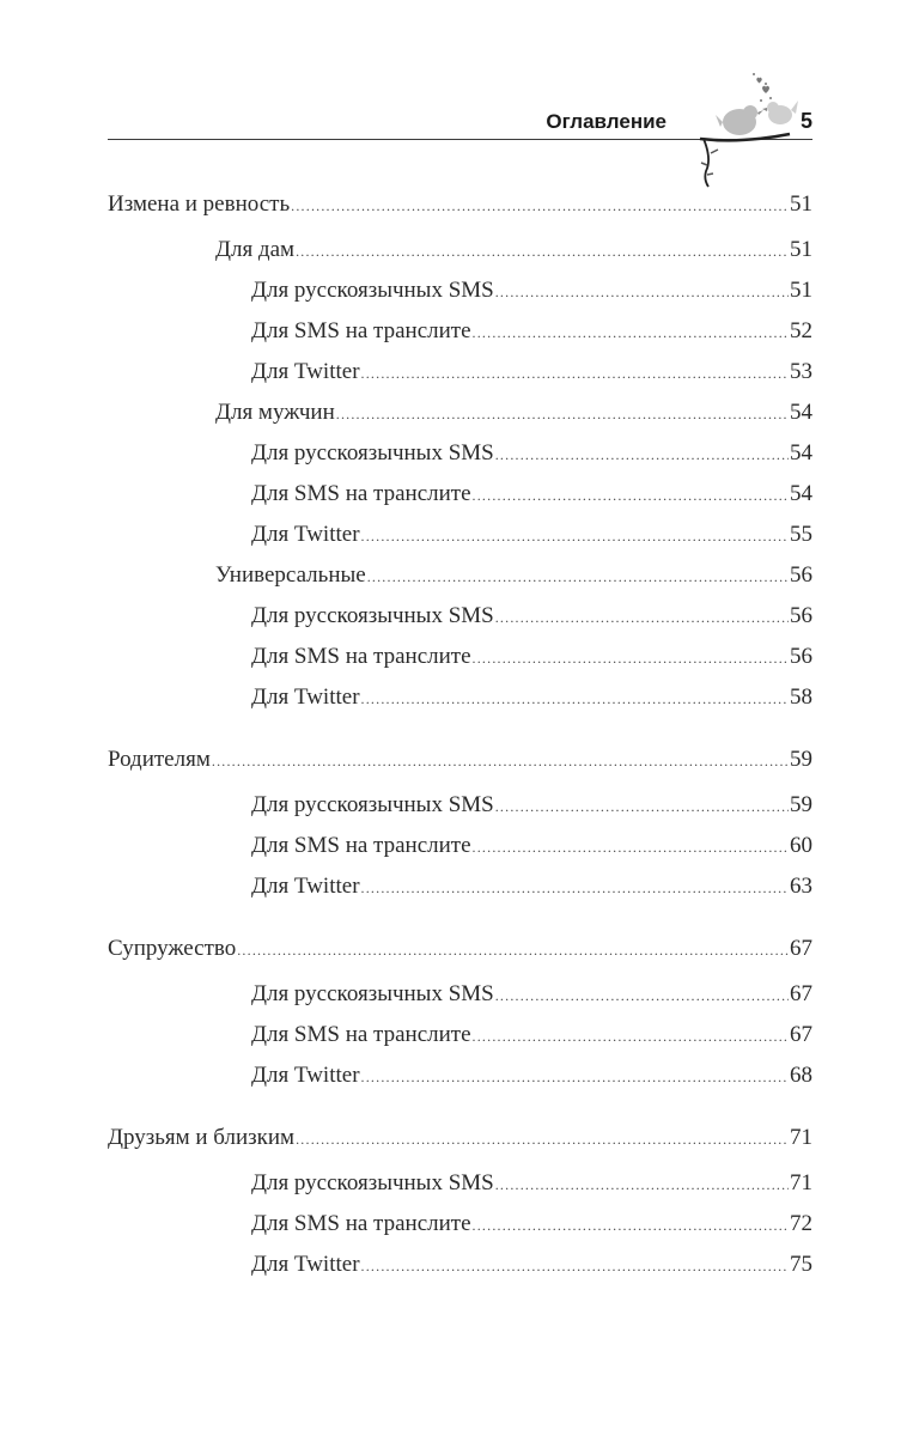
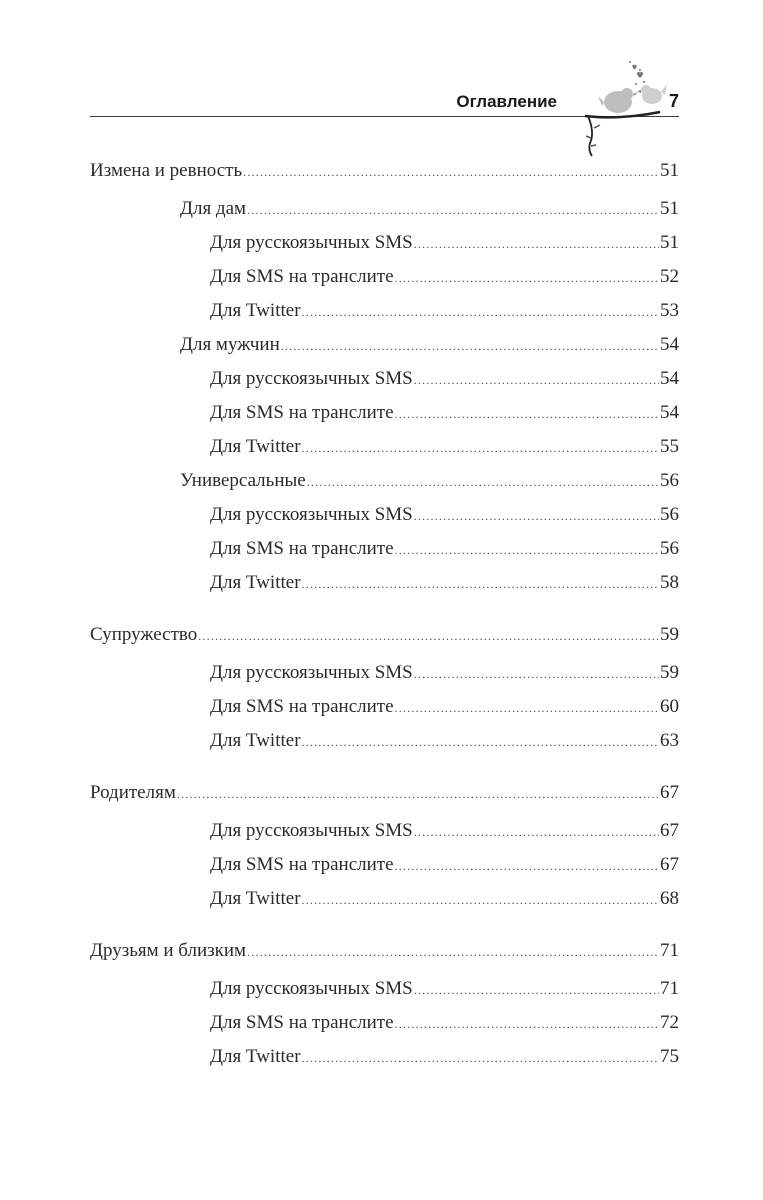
  Оглавление
- 5
+ 7
  Измена и ревность
  51
  Для дам
  51
  Для русскоязычных SMS
  51
  Для SMS на транслите
  52
  Для Twitter
  53
  Для мужчин
  54
  Для русскоязычных SMS
  54
  Для SMS на транслите
  54
  Для Twitter
  55
  Универсальные
  56
  Для русскоязычных SMS
  56
  Для SMS на транслите
  56
  Для Twitter
  58
- Родителям
+ Супружество
  59
  Для русскоязычных SMS
  59
  Для SMS на транслите
  60
  Для Twitter
  63
- Супружество
+ Родителям
  67
  Для русскоязычных SMS
  67
  Для SMS на транслите
  67
  Для Twitter
  68
  Друзьям и близким
  71
  Для русскоязычных SMS
  71
  Для SMS на транслите
  72
  Для Twitter
  75
